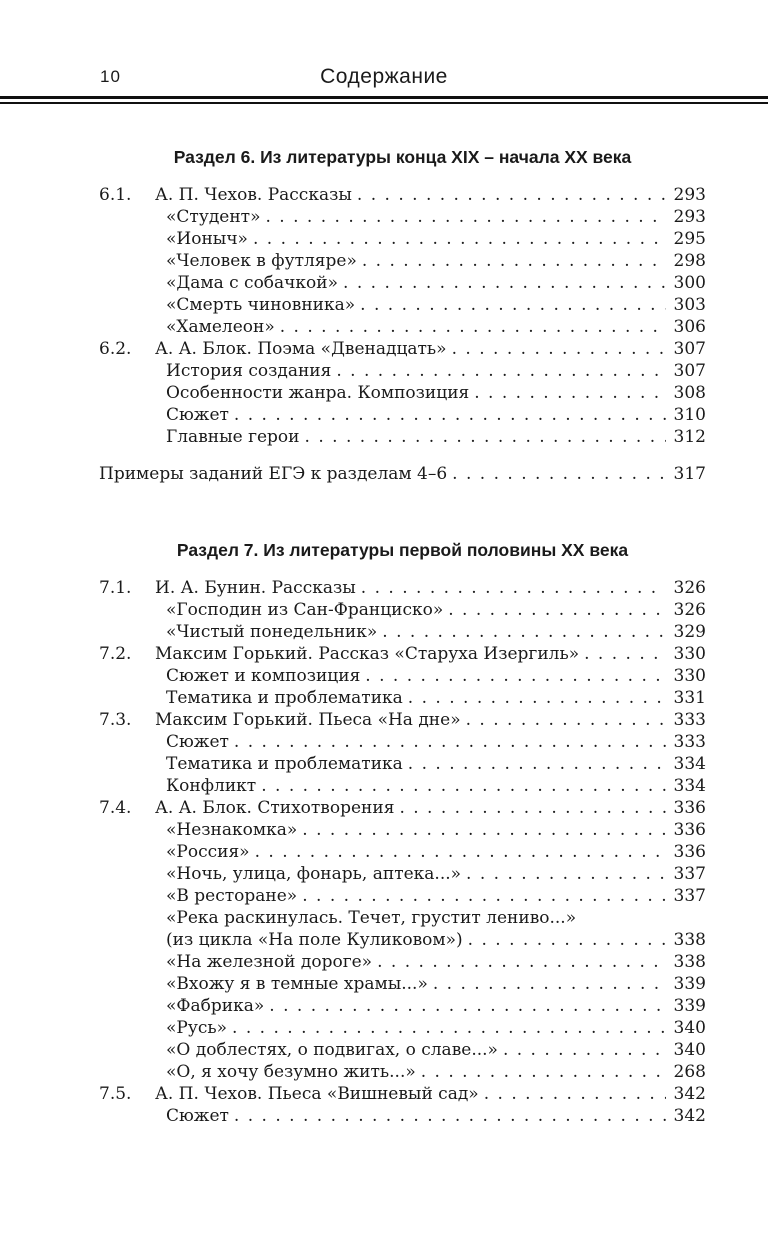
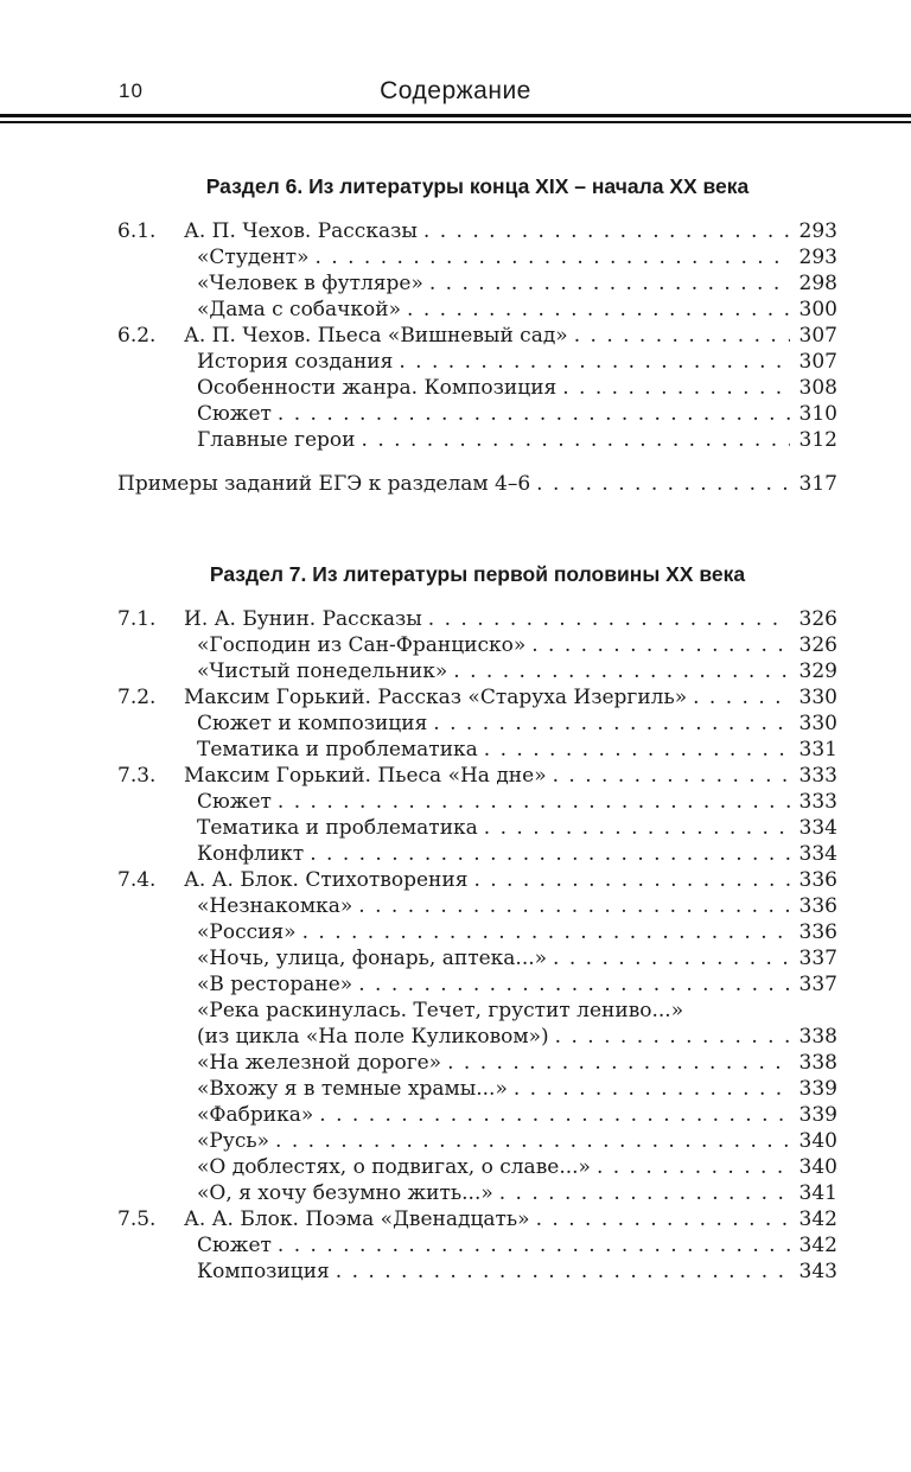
  10
  Содержание
  Раздел 6. Из литературы конца XIX – начала XX века
  6.1.
  А. П. Чехов. Рассказы
  293
  «Студент»
  293
- «Ионыч»
- 295
  «Человек в футляре»
  298
  «Дама с собачкой»
  300
- «Смерть чиновника»
- 303
- «Хамелеон»
- 306
  6.2.
- А. А. Блок. Поэма «Двенадцать»
+ А. П. Чехов. Пьеса «Вишневый сад»
  307
  История создания
  307
  Особенности жанра. Композиция
  308
  Сюжет
  310
  Главные герои
  312
  Примеры заданий ЕГЭ к разделам 4–6
  317
  Раздел 7. Из литературы первой половины XX века
  7.1.
  И. А. Бунин. Рассказы
  326
  «Господин из Сан-Франциско»
  326
  «Чистый понедельник»
  329
  7.2.
  Максим Горький. Рассказ «Старуха Изергиль»
  330
  Сюжет и композиция
  330
  Тематика и проблематика
  331
  7.3.
  Максим Горький. Пьеса «На дне»
  333
  Сюжет
  333
  Тематика и проблематика
  334
  Конфликт
  334
  7.4.
  А. А. Блок. Стихотворения
  336
  «Незнакомка»
  336
  «Россия»
  336
  «Ночь, улица, фонарь, аптека...»
  337
  «В ресторане»
  337
  «Река раскинулась. Течет, грустит лениво...»
  (из цикла «На поле Куликовом»)
  338
  «На железной дороге»
  338
  «Вхожу я в темные храмы...»
  339
  «Фабрика»
  339
  «Русь»
  340
  «О доблестях, о подвигах, о славе...»
  340
  «О, я хочу безумно жить...»
- 268
+ 341
  7.5.
- А. П. Чехов. Пьеса «Вишневый сад»
+ А. А. Блок. Поэма «Двенадцать»
  342
  Сюжет
  342
+ Композиция
+ 343
